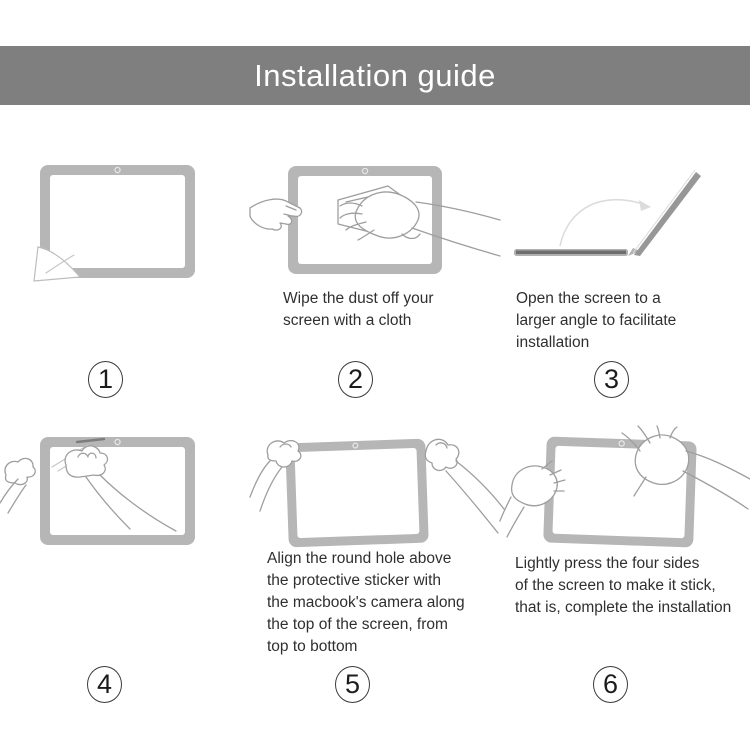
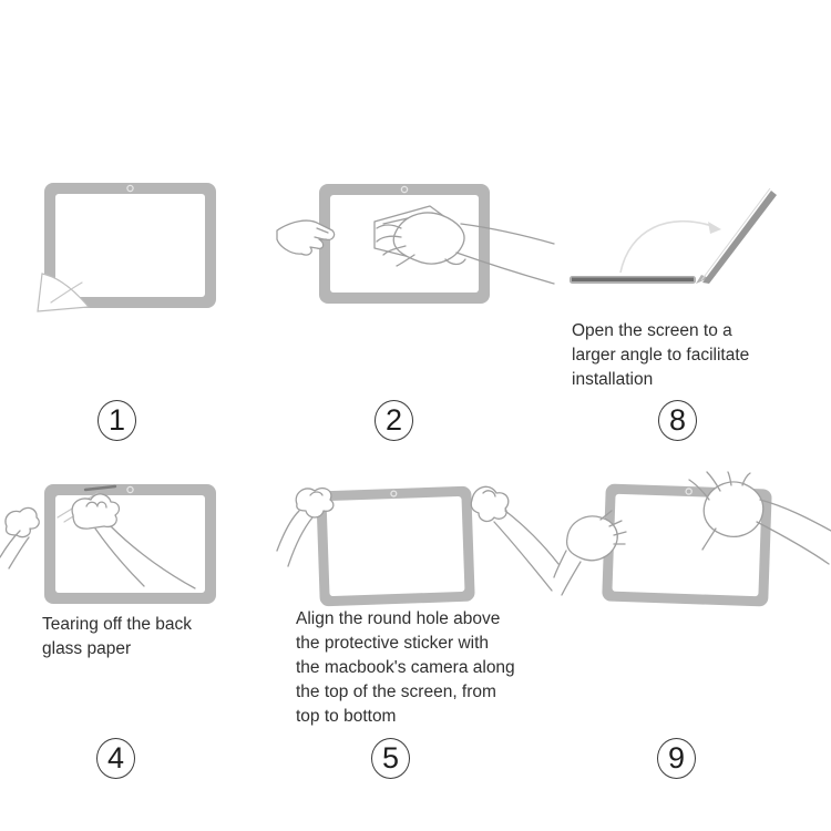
- Installation guide
- Wipe the dust off your
- screen with a cloth
  Open the screen to a
  larger angle to facilitate
  installation
+ Tearing off the back
+ glass paper
  Align the round hole above
  the protective sticker with
  the macbook's camera along
  the top of the screen, from
  top to bottom
- Lightly press the four sides
- of the screen to make it stick,
- that is, complete the installation
  1
  2
- 3
+ 8
  4
  5
- 6
+ 9
